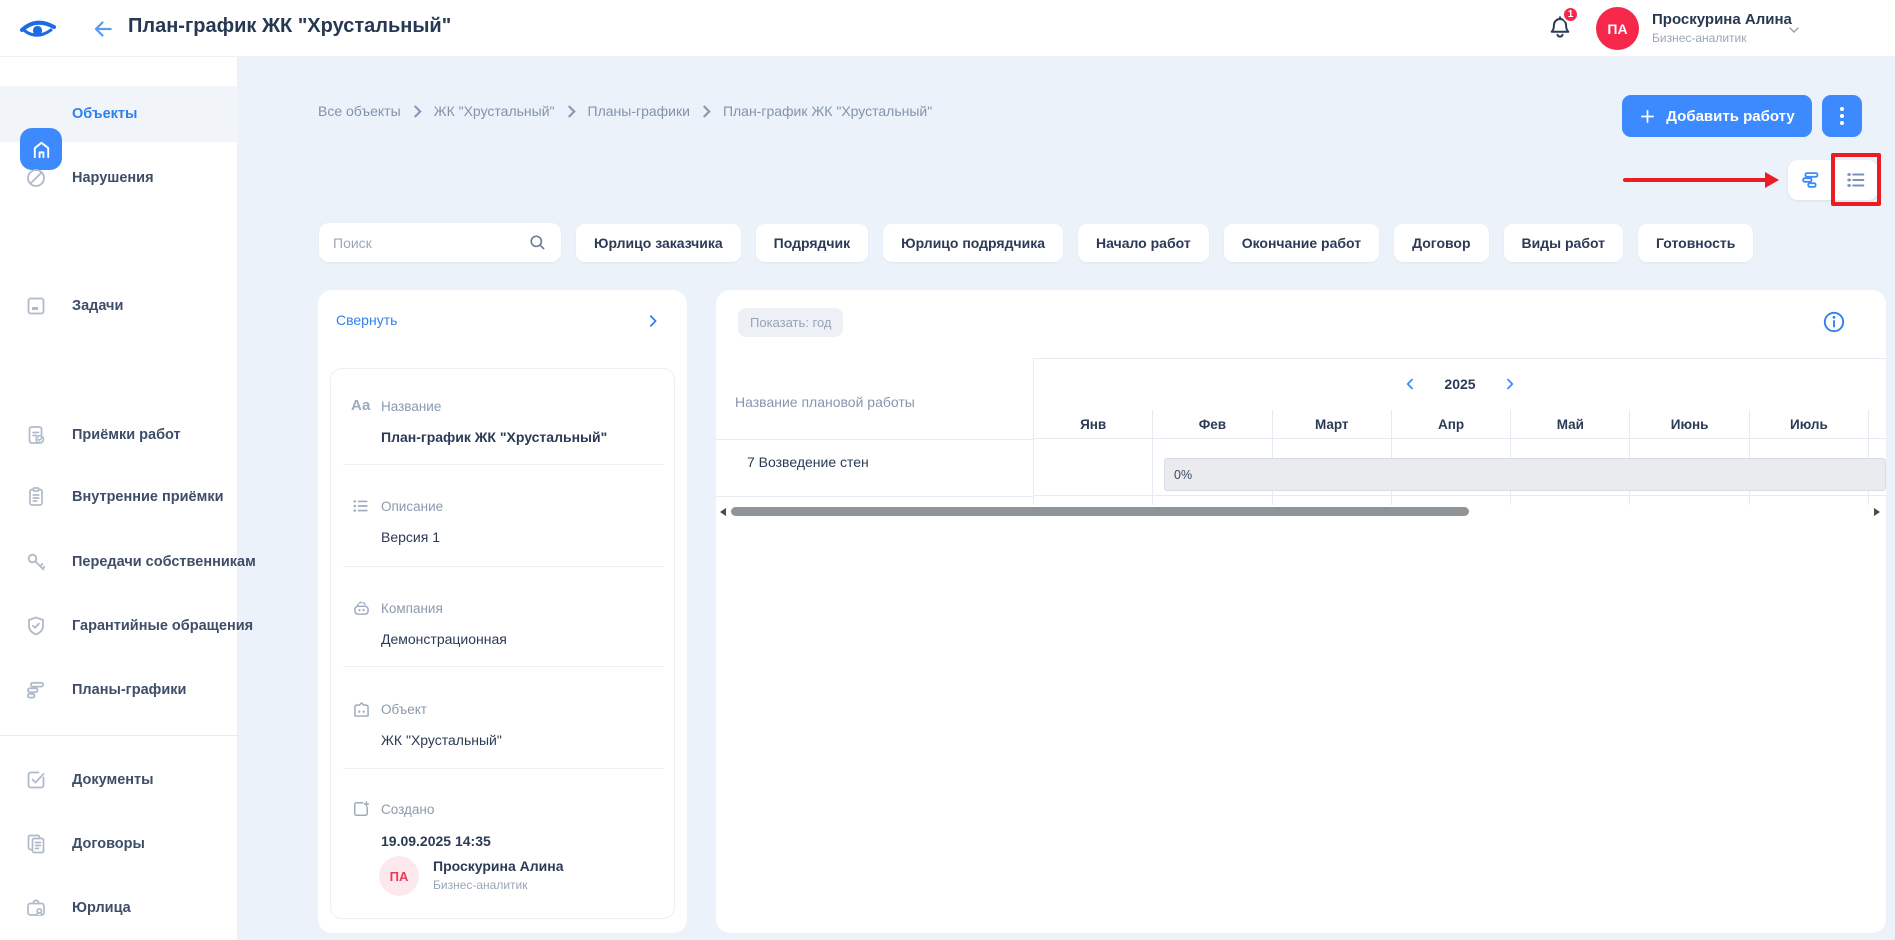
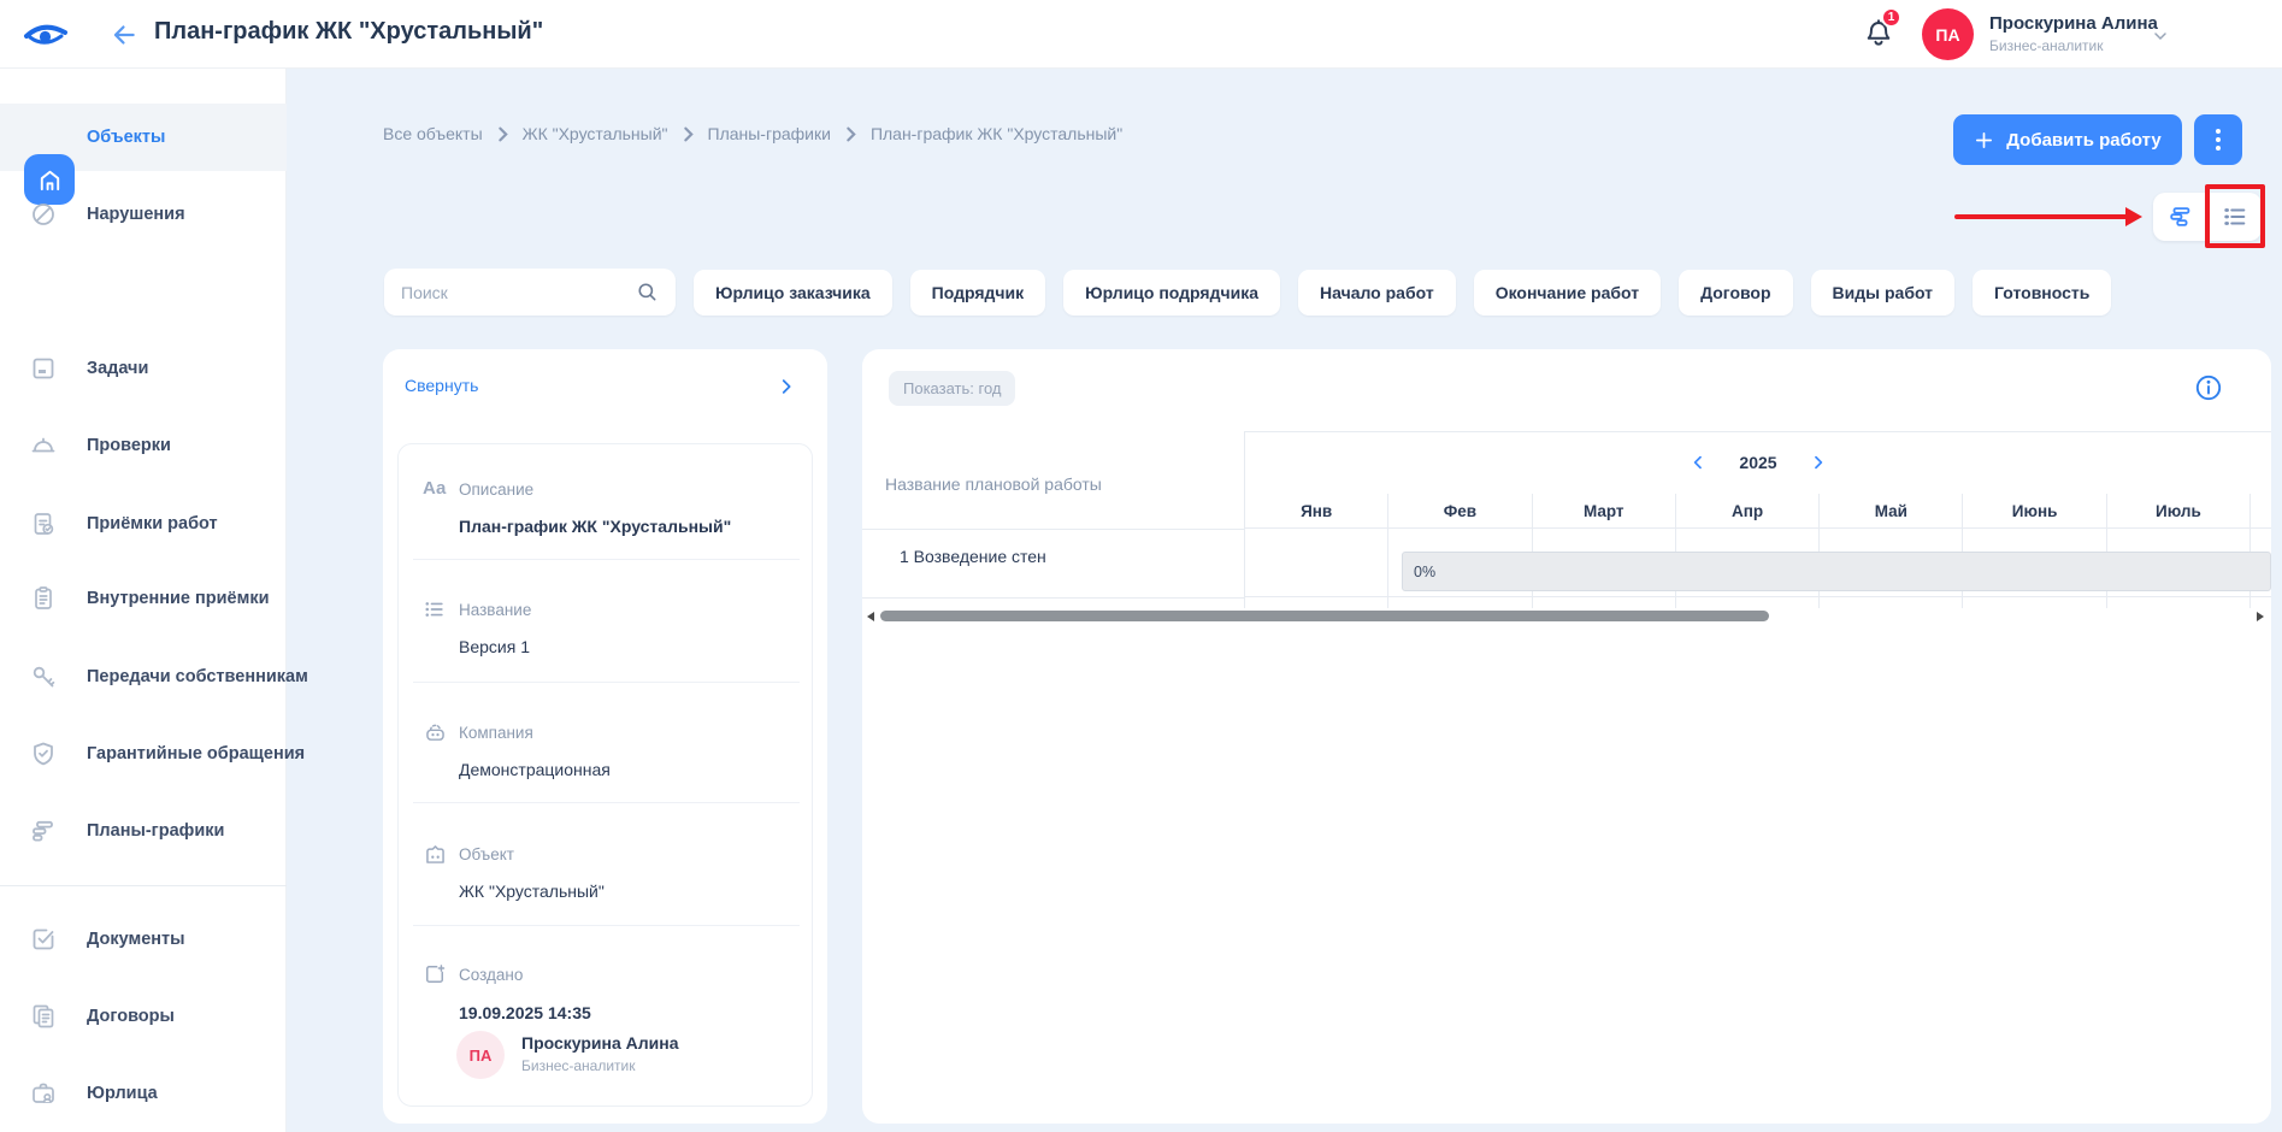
  План-график ЖК "Хрустальный"
  1
  ПА
  Проскурина Алина
  Бизнес-аналитик
  Объекты
  Нарушения
  Задачи
+ Проверки
  Приёмки работ
  Внутренние приёмки
  Передачи собственникам
  Гарантийные обращения
  Планы-графики
  Документы
  Договоры
  Юрлица
  Все объекты
  ЖК "Хрустальный"
  Планы-графики
  План-график ЖК "Хрустальный"
  Добавить работу
  Поиск
  Юрлицо заказчика
  Подрядчик
  Юрлицо подрядчика
  Начало работ
  Окончание работ
  Договор
  Виды работ
  Готовность
  Свернуть
  Аа
- Название
+ Описание
  План-график ЖК "Хрустальный"
- Описание
+ Название
  Версия 1
  Компания
  Демонстрационная
  Объект
  ЖК "Хрустальный"
  Создано
  19.09.2025 14:35
  ПА
  Проскурина Алина
  Бизнес-аналитик
  Показать: год
  2025
  Янв
  Фев
  Март
  Апр
  Май
  Июнь
  Июль
  0%
  Название плановой работы
- 7 Возведение стен
+ 1 Возведение стен
